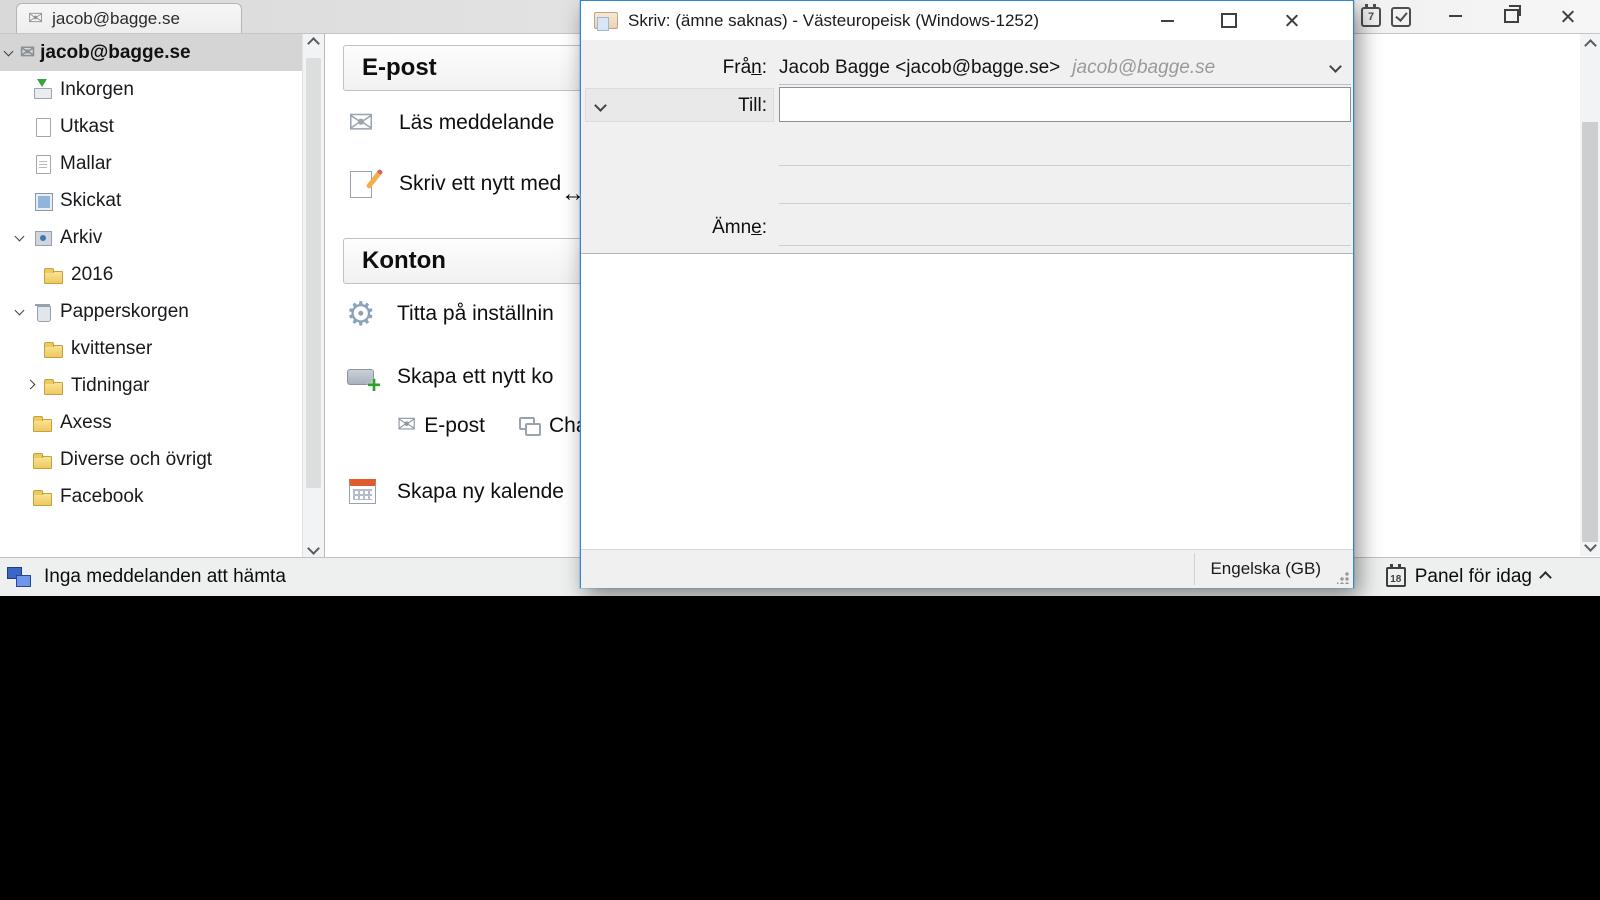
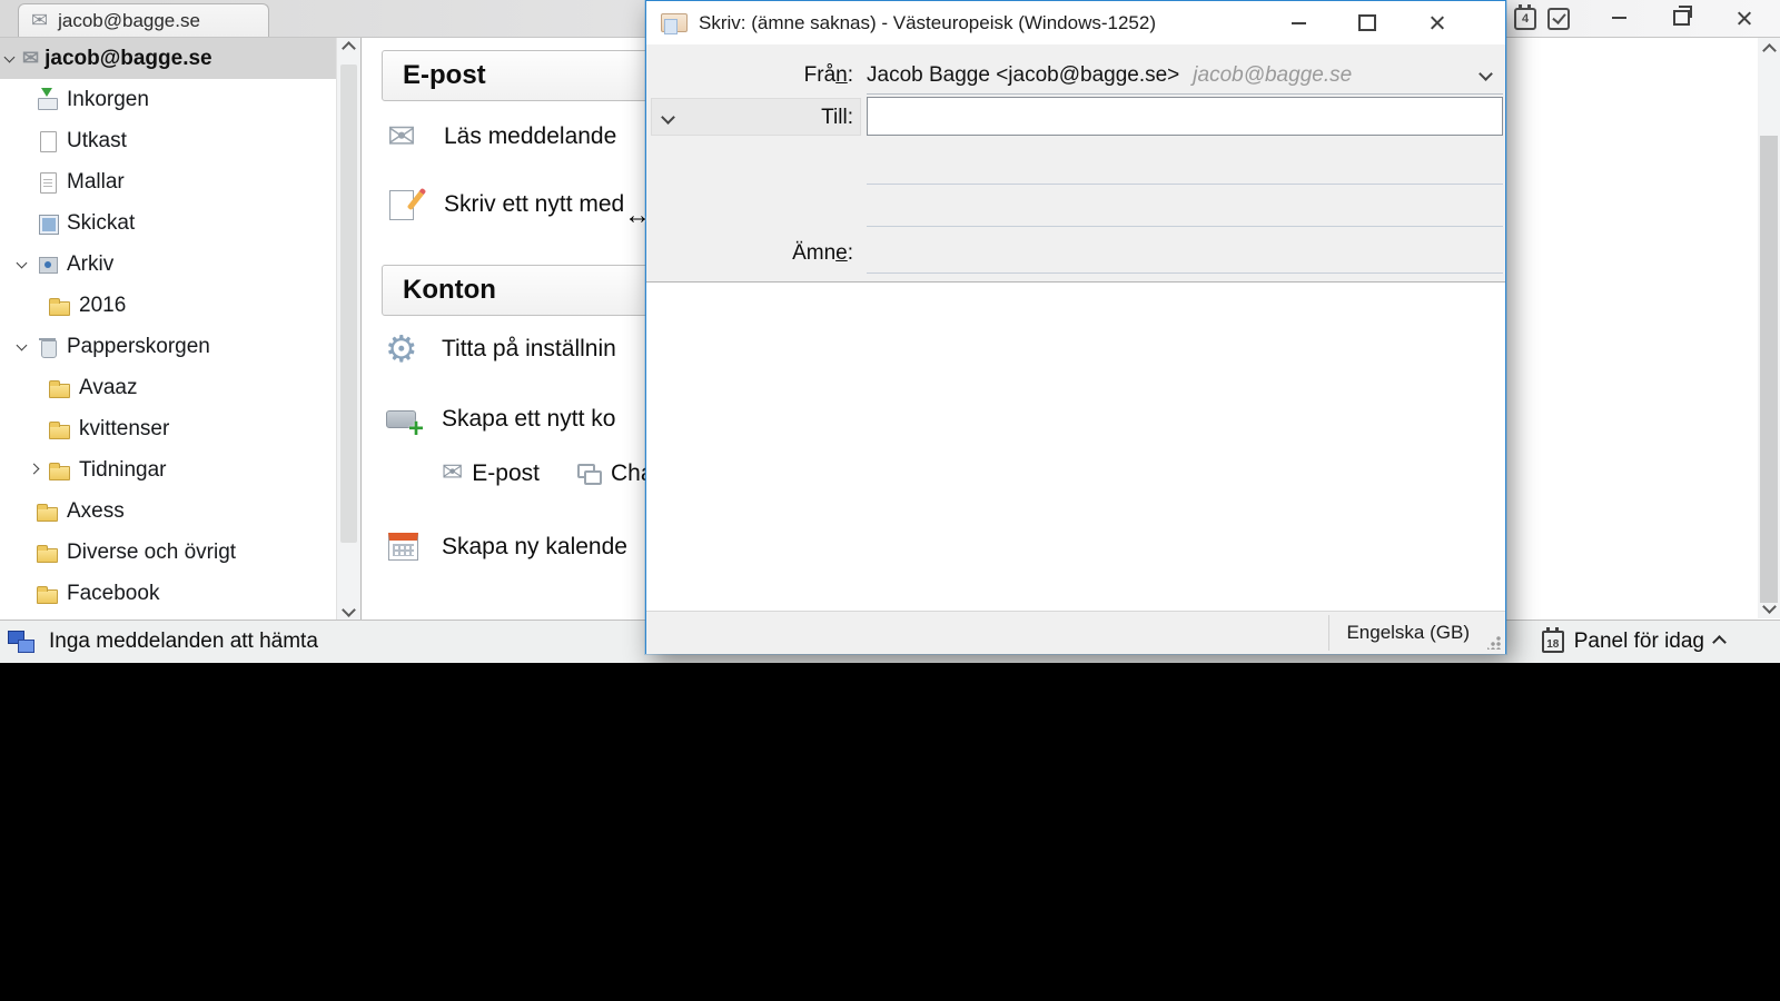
  jacob@bagge.se
- 7
+ 4
  jacob@bagge.se
  Inkorgen
  Utkast
  Mallar
  Skickat
  Arkiv
  2016
  Papperskorgen
+ Avaaz
  kvittenser
  Tidningar
  Axess
  Diverse och övrigt
  Facebook
  E-post
  Läs meddelande
  Skriv ett nytt med
  Konton
  Titta på inställnin
  Skapa ett nytt ko
  E-post
  Skapa ny kalende
  Inga meddelanden att hämta
  18
  Panel för idag
  Skriv: (ämne saknas) - Västeuropeisk (Windows-1252)
  Från:
  Jacob Bagge <jacob@bagge.se> jacob@bagge.se
  Till:
  Ämne:
  Engelska (GB)
  ↔
